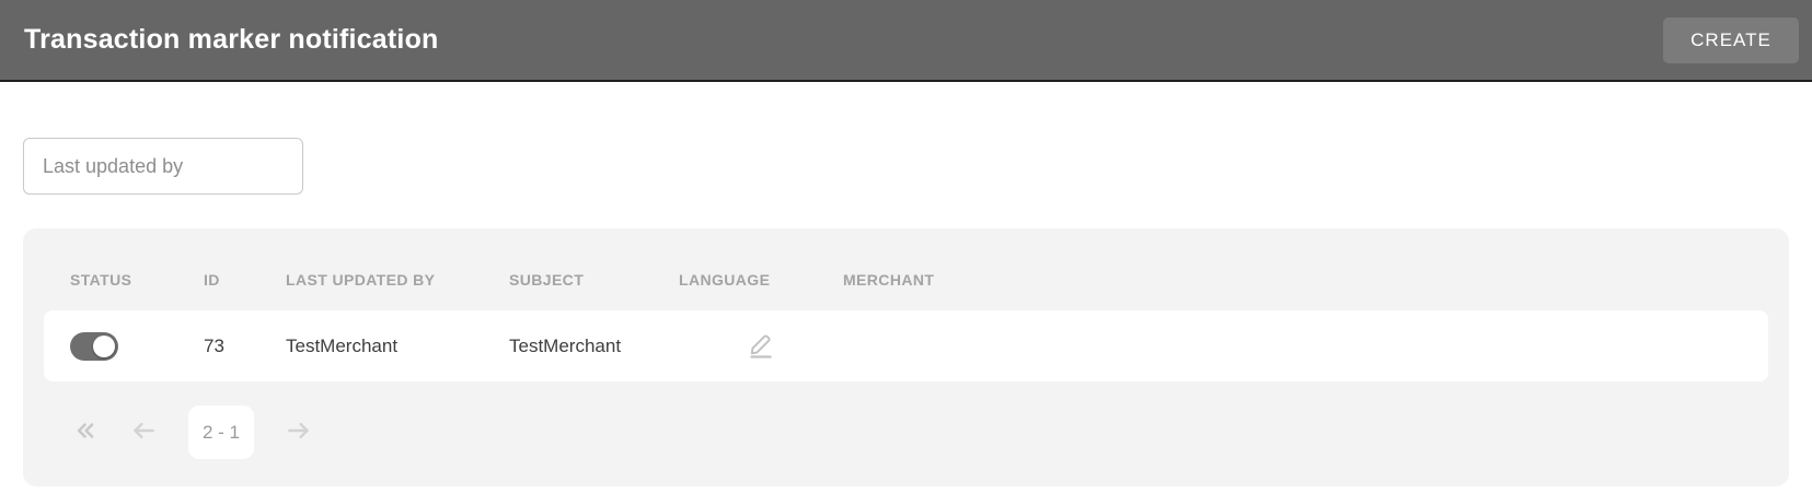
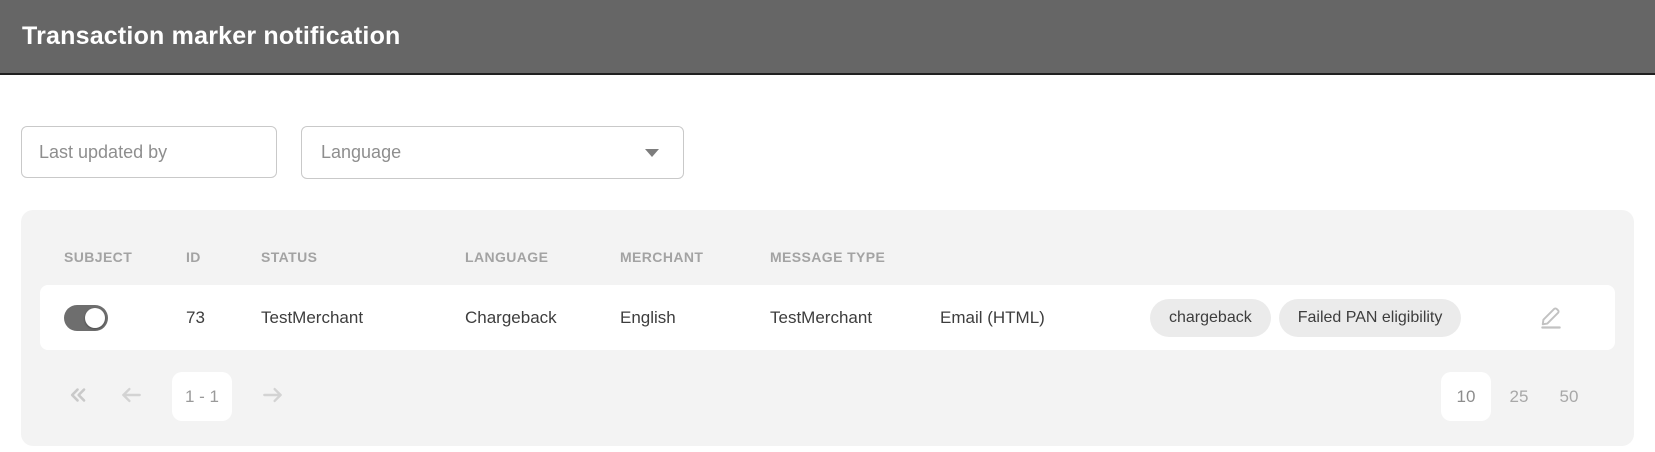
  Transaction marker notification
- CREATE
  Last updated by
+ Language
- STATUS
+ SUBJECT
  ID
- LAST UPDATED BY
- SUBJECT
+ STATUS
  LANGUAGE
  MERCHANT
+ MESSAGE TYPE
  73
  TestMerchant
+ Chargeback
+ English
  TestMerchant
+ Email (HTML)
+ chargeback
+ Failed PAN eligibility
- 2 - 1
+ 1 - 1
+ 10
+ 25
+ 50
